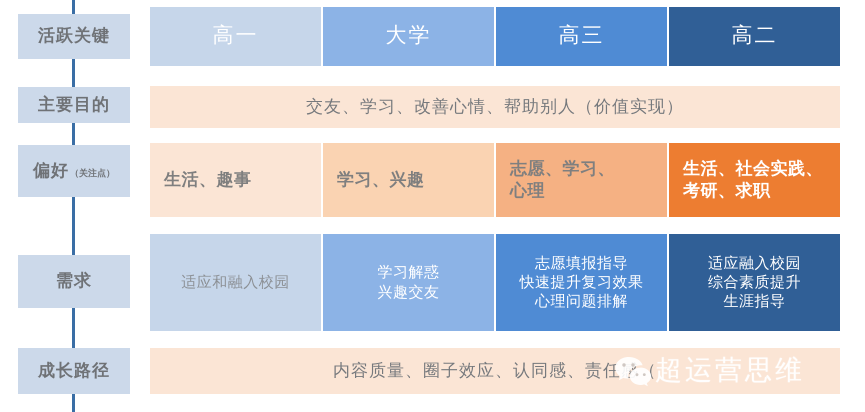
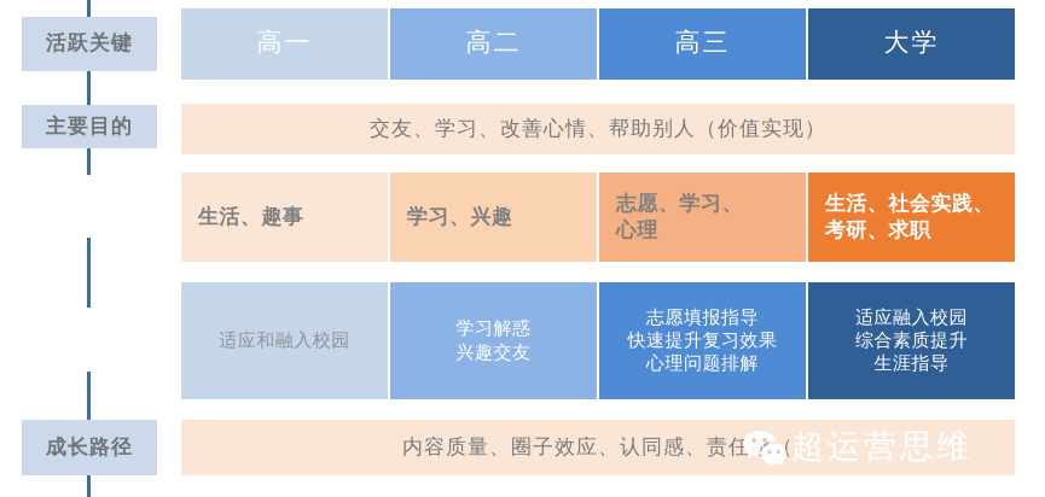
  活跃关键
  主要目的
- 偏好
- （关注点）
- 需求
  成长路径
  高一
- 大学
+ 高二
  高三
- 高二
+ 大学
  交友、学习、改善心情、帮助别人（价值实现）
  生活、趣事
  学习、兴趣
  志愿、学习、
  心理
  生活、社会实践、
  考研、求职
  适应和融入校园
  学习解惑
  兴趣交友
  志愿填报指导
  快速提升复习效果
  心理问题排解
  适应融入校园
  综合素质提升
  生涯指导
  内容质量、圈子效应、认同感、责任（
  超运营思维
